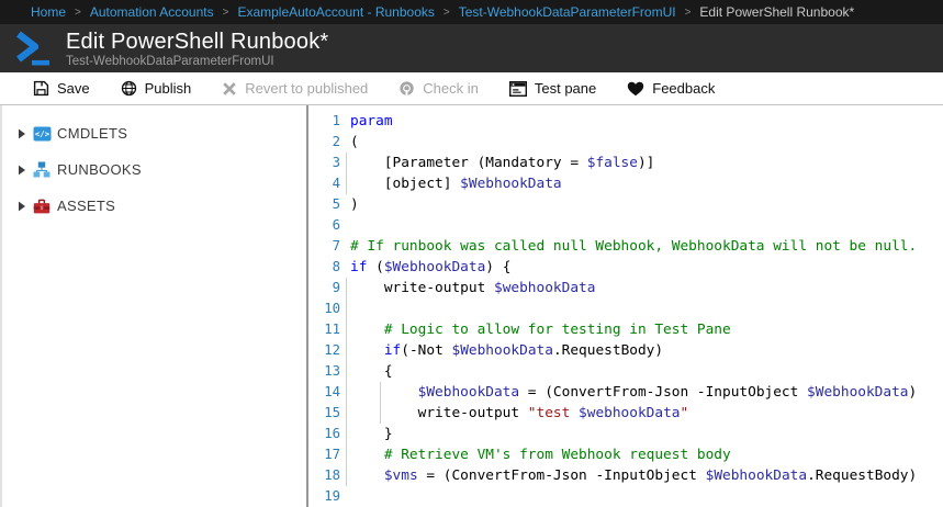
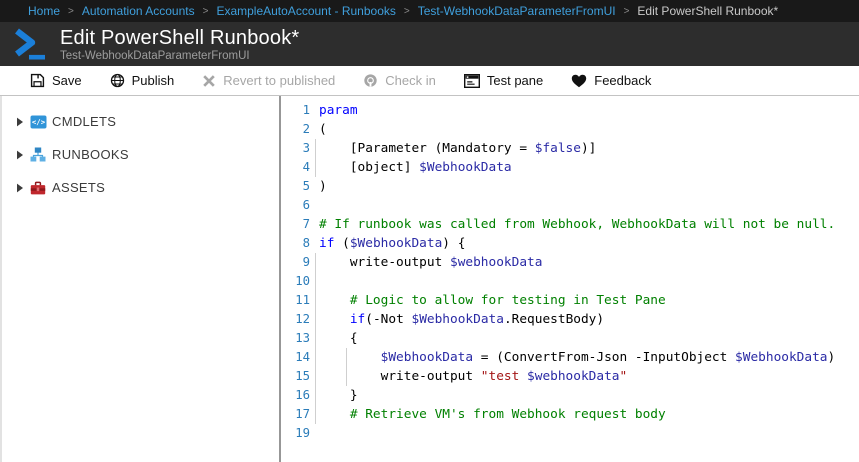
  Home
  >
  Automation Accounts
  >
  ExampleAutoAccount - Runbooks
  >
  Test-WebhookDataParameterFromUI
  >
  Edit PowerShell Runbook*
  Edit PowerShell Runbook*
  Test-WebhookDataParameterFromUI
  Save
  Publish
  Revert to published
  Check in
  Test pane
  Feedback
  </>
  CMDLETS
  RUNBOOKS
  ASSETS
  1
  param
  2
  (
  3
  [Parameter (Mandatory = $false)]
  4
  [object] $WebhookData
  5
  )
  6
  7
- # If runbook was called null Webhook, WebhookData will not be null.
+ # If runbook was called from Webhook, WebhookData will not be null.
  8
  if ($WebhookData) {
  9
  write-output $webhookData
  10
  11
  # Logic to allow for testing in Test Pane
  12
  if(-Not $WebhookData.RequestBody)
  13
  {
  14
  $WebhookData = (ConvertFrom-Json -InputObject $WebhookData)
  15
  write-output "test $webhookData"
  16
  }
  17
  # Retrieve VM's from Webhook request body
- 18
- $vms = (ConvertFrom-Json -InputObject $WebhookData.RequestBody)
  19
